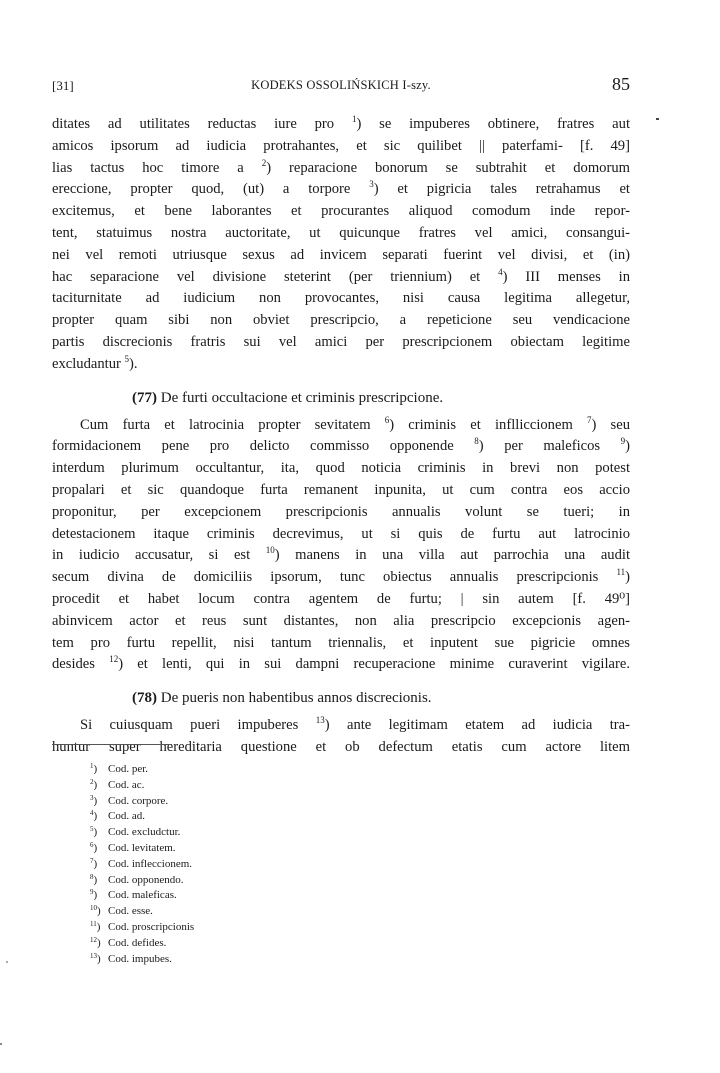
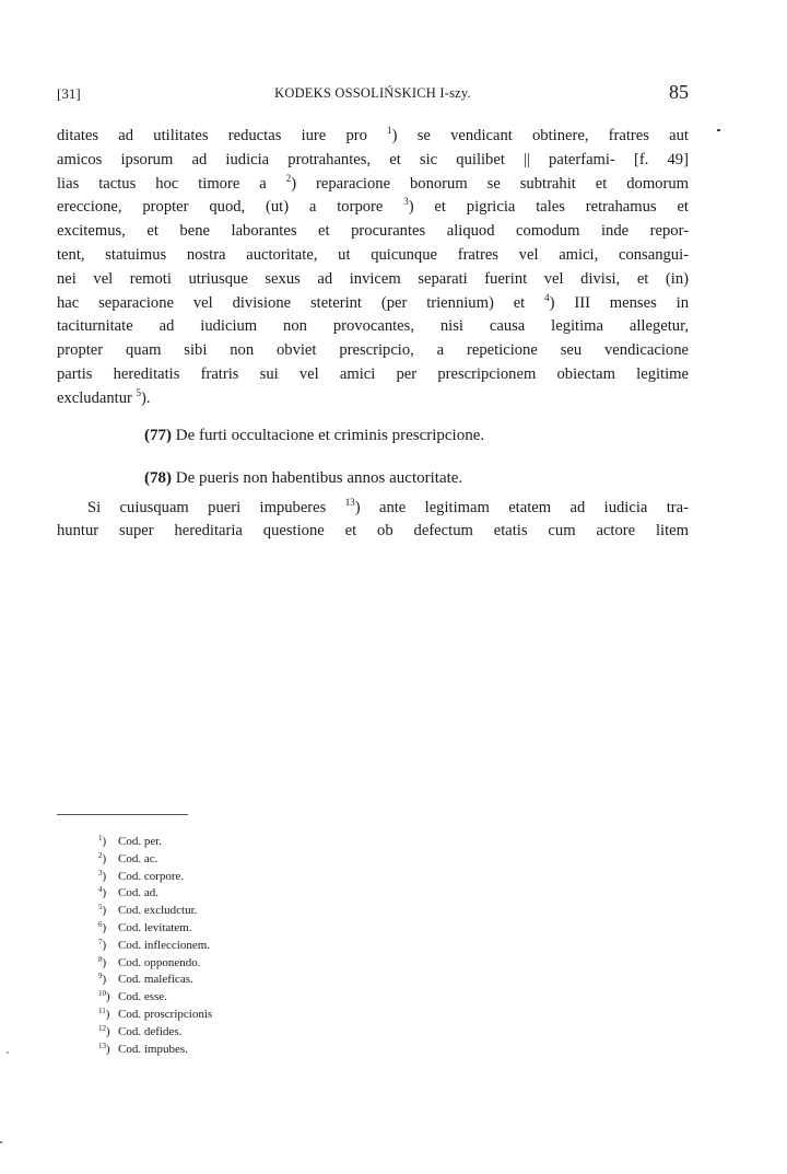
  [31]
  KODEKS OSSOLIŃSKICH I-szy.
  85
- ditates ad utilitates reductas iure pro 1) se impuberes obtinere, fratres aut
+ ditates ad utilitates reductas iure pro 1) se vendicant obtinere, fratres aut
  amicos ipsorum ad iudicia protrahantes, et sic quilibet || paterfami- [f. 49]
  lias tactus hoc timore a 2) reparacione bonorum se subtrahit et domorum
  ereccione, propter quod, (ut) a torpore 3) et pigricia tales retrahamus et
  excitemus, et bene laborantes et procurantes aliquod comodum inde repor-
  tent, statuimus nostra auctoritate, ut quicunque fratres vel amici, consangui-
  nei vel remoti utriusque sexus ad invicem separati fuerint vel divisi, et (in)
  hac separacione vel divisione steterint (per triennium) et 4) III menses in
  taciturnitate ad iudicium non provocantes, nisi causa legitima allegetur,
  propter quam sibi non obviet prescripcio, a repeticione seu vendicacione
- partis discrecionis fratris sui vel amici per prescripcionem obiectam legitime
+ partis hereditatis fratris sui vel amici per prescripcionem obiectam legitime
  excludantur 5).
  (77) De furti occultacione et criminis prescripcione.
- Cum furta et latrocinia propter sevitatem 6) criminis et inflliccionem 7) seu
- formidacionem pene pro delicto commisso opponende 8) per maleficos 9)
- interdum plurimum occultantur, ita, quod noticia criminis in brevi non potest
- propalari et sic quandoque furta remanent inpunita, ut cum contra eos accio
- proponitur, per excepcionem prescripcionis annualis volunt se tueri; in
- detestacionem itaque criminis decrevimus, ut si quis de furtu aut latrocinio
- in iudicio accusatur, si est 10) manens in una villa aut parrochia una audit
- secum divina de domiciliis ipsorum, tunc obiectus annualis prescripcionis 11)
- procedit et habet locum contra agentem de furtu; | sin autem [f. 49⁰]
- abinvicem actor et reus sunt distantes, non alia prescripcio excepcionis agen-
- tem pro furtu repellit, nisi tantum triennalis, et inputent sue pigricie omnes
- desides 12) et lenti, qui in sui dampni recuperacione minime curaverint vigilare.
- (78) De pueris non habentibus annos discrecionis.
+ (78) De pueris non habentibus annos auctoritate.
  Si cuiusquam pueri impuberes 13) ante legitimam etatem ad iudicia tra-
  huntur super hereditaria questione et ob defectum etatis cum actore litem
  1) Cod. per.
  2) Cod. ac.
  3) Cod. corpore.
  4) Cod. ad.
  5) Cod. excludctur.
  6) Cod. levitatem.
  7) Cod. infleccionem.
  8) Cod. opponendo.
  9) Cod. maleficas.
  10) Cod. esse.
  11) Cod. proscripcionis
  12) Cod. defides.
  13) Cod. impubes.
